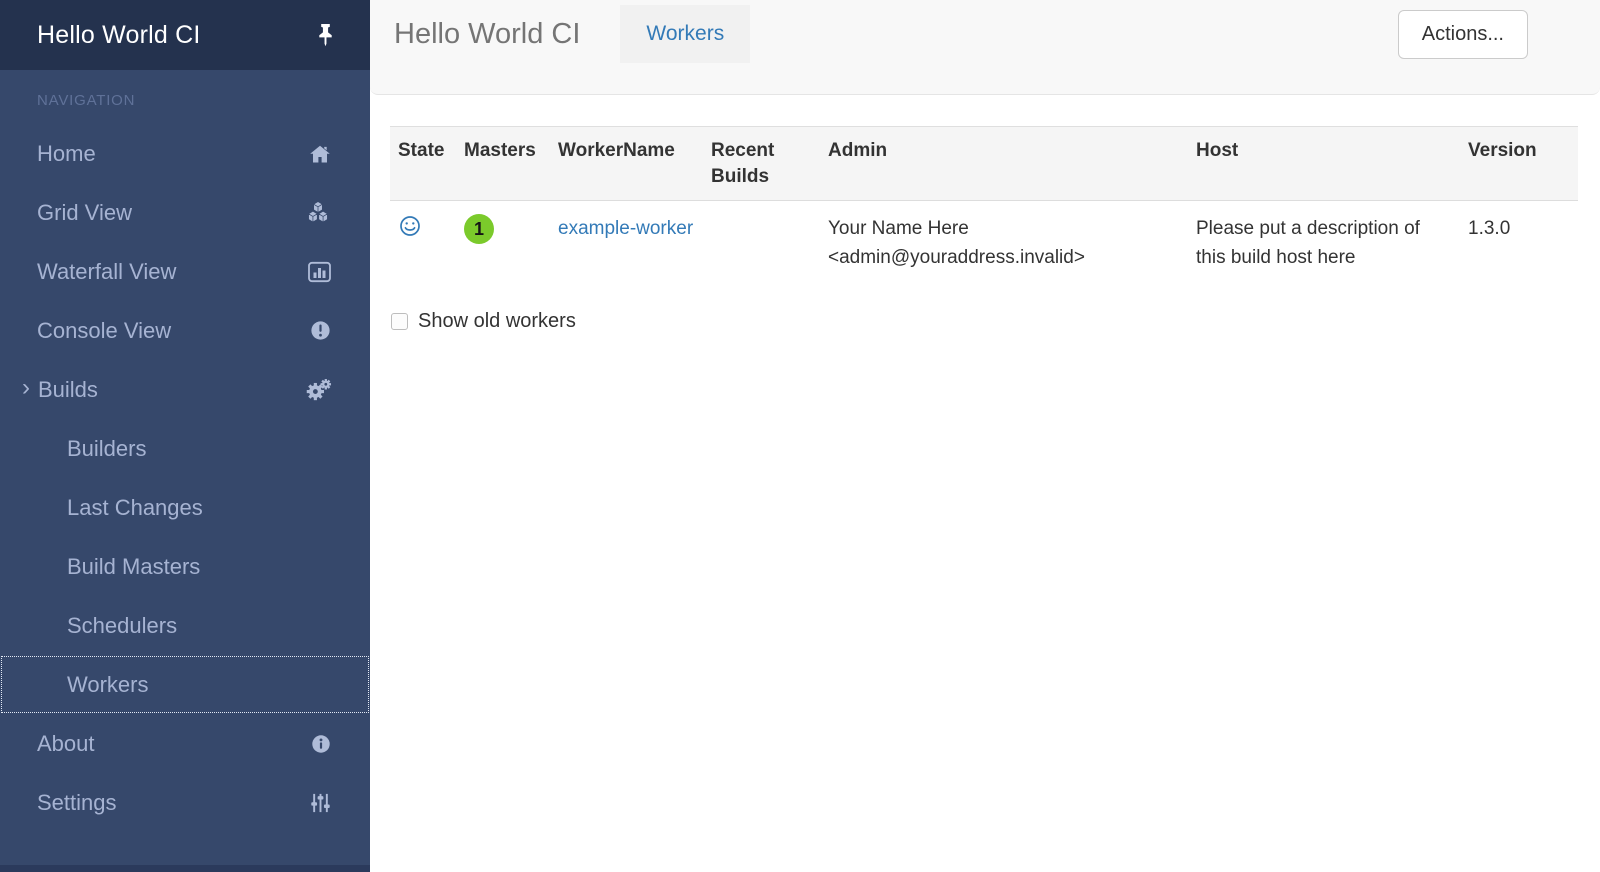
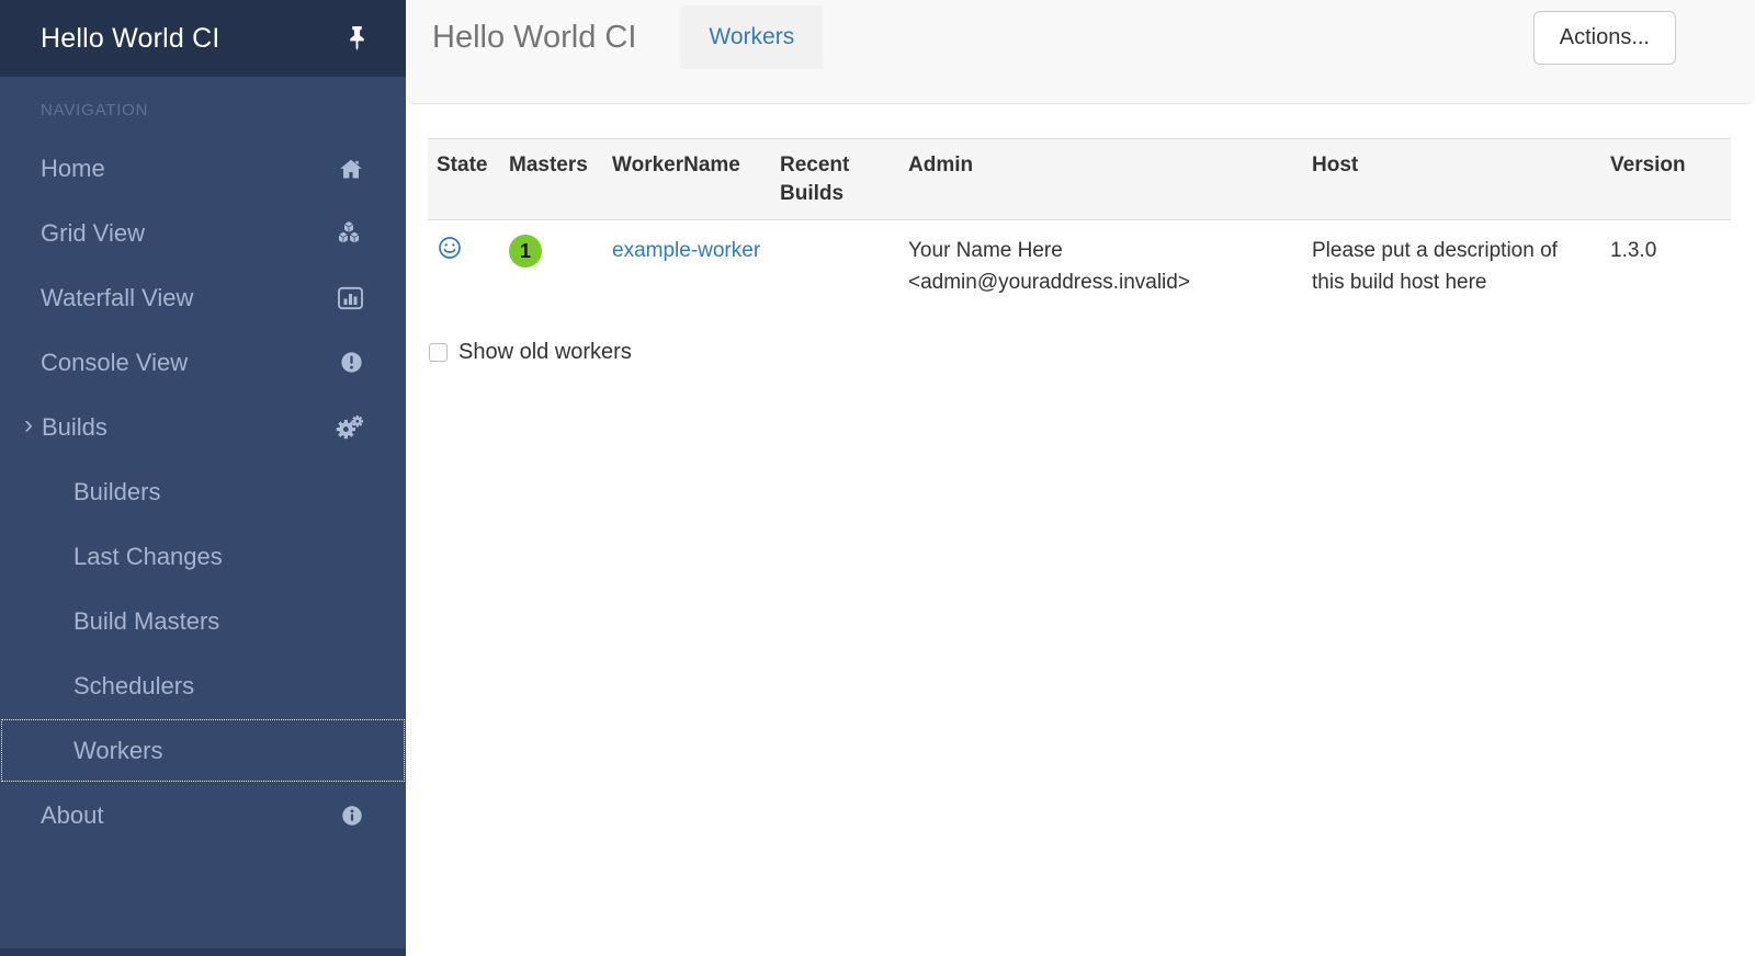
  Hello World CI
  NAVIGATION
  Home
  Grid View
  Waterfall View
  Console View
  ›
  Builds
  Builders
  Last Changes
  Build Masters
  Schedulers
  Workers
  About
- Settings
  Hello World CI
  Workers
  Actions...
  State	Masters	WorkerName	Recent Builds	Admin	Host	Version
  	1	example-worker		Your Name Here <admin@youraddress.invalid>	Please put a description of this build host here	1.3.0
  Show old workers
